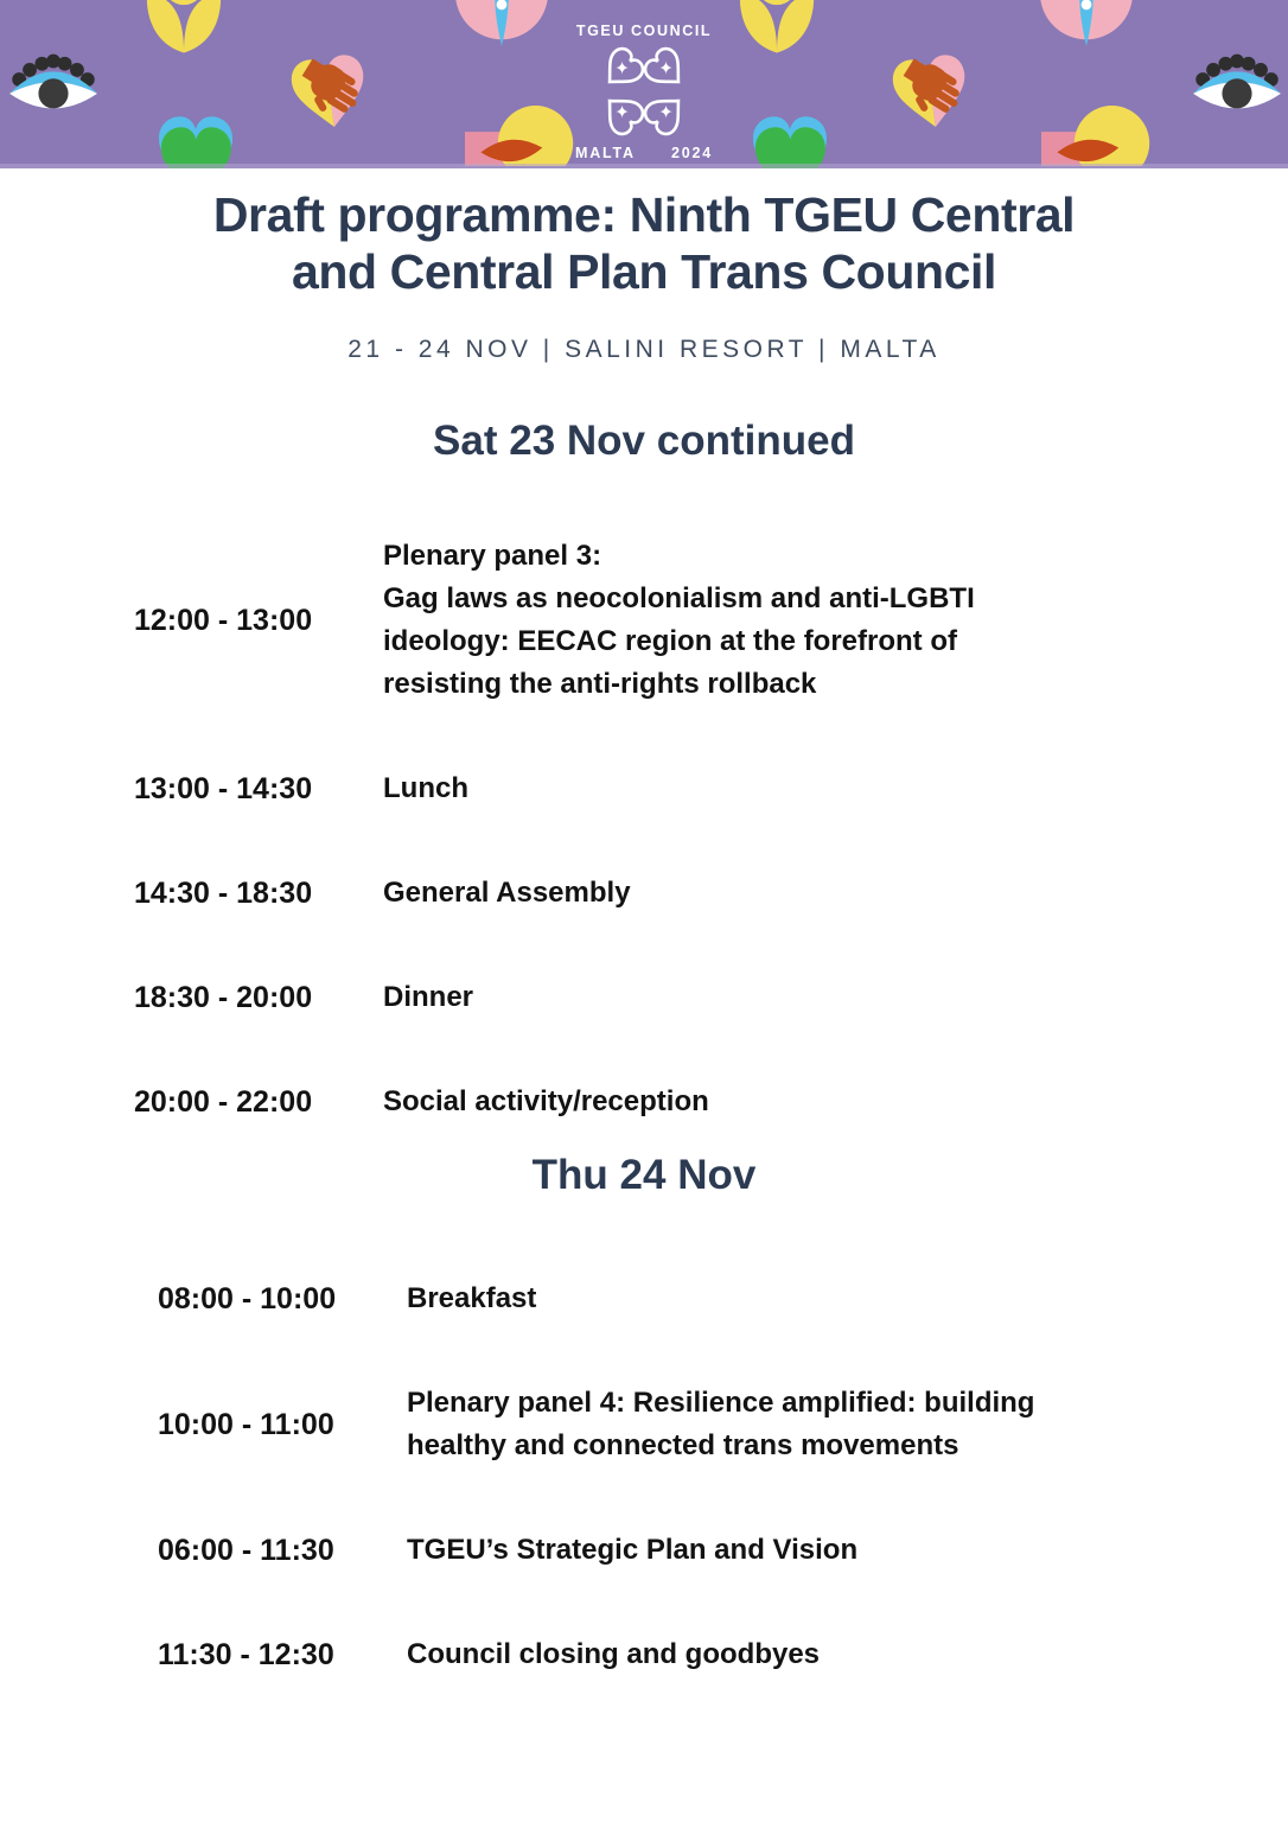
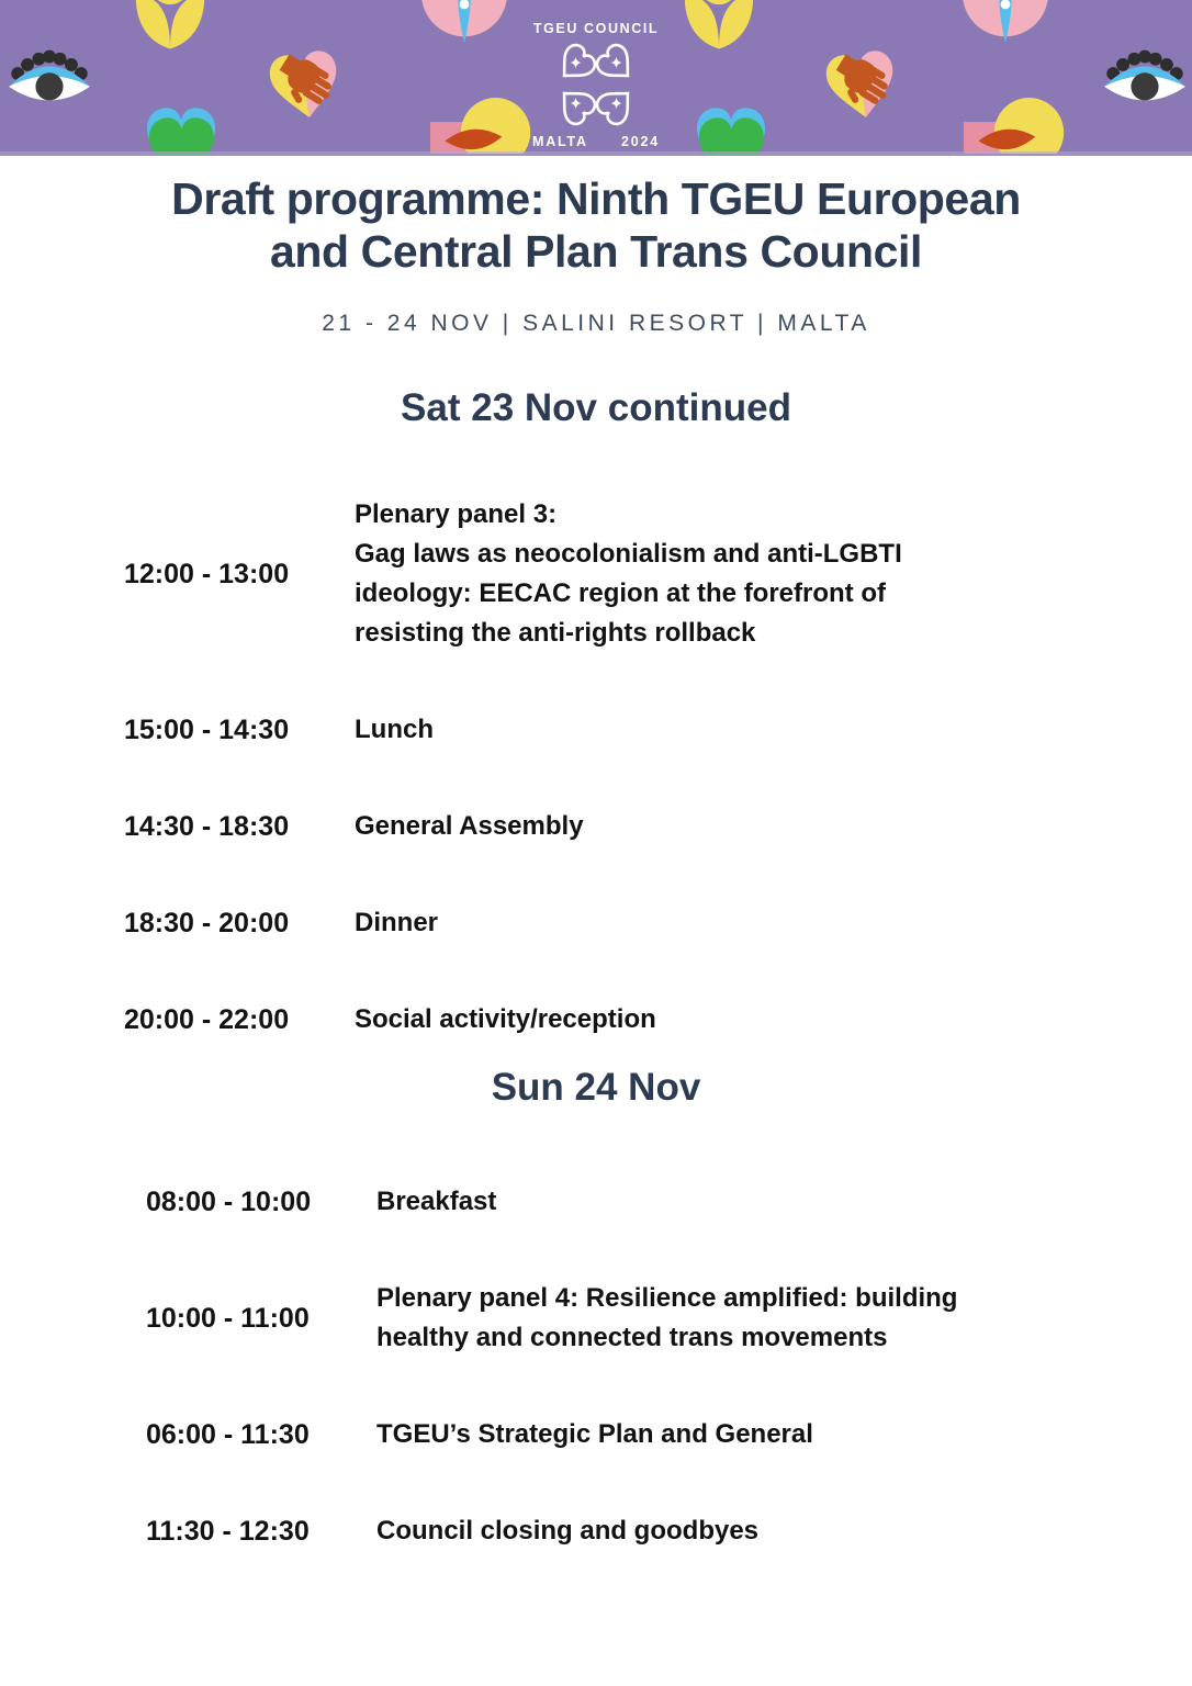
  TGEU COUNCIL
  ✦
  ✦
  ✦
  ✦
  MALTA
  2024
- Draft programme: Ninth TGEU Central
+ Draft programme: Ninth TGEU European
  and Central Plan Trans Council
  21 - 24 NOV | SALINI RESORT | MALTA
  Sat 23 Nov continued
  12:00 - 13:00
  Plenary panel 3:
  Gag laws as neocolonialism and anti-LGBTI
  ideology: EECAC region at the forefront of
  resisting the anti-rights rollback
- 13:00 - 14:30
+ 15:00 - 14:30
  Lunch
  14:30 - 18:30
  General Assembly
  18:30 - 20:00
  Dinner
  20:00 - 22:00
  Social activity/reception
- Thu 24 Nov
+ Sun 24 Nov
  08:00 - 10:00
  Breakfast
  10:00 - 11:00
  Plenary panel 4: Resilience amplified: building
  healthy and connected trans movements
  06:00 - 11:30
- TGEU’s Strategic Plan and Vision
+ TGEU’s Strategic Plan and General
  11:30 - 12:30
  Council closing and goodbyes
